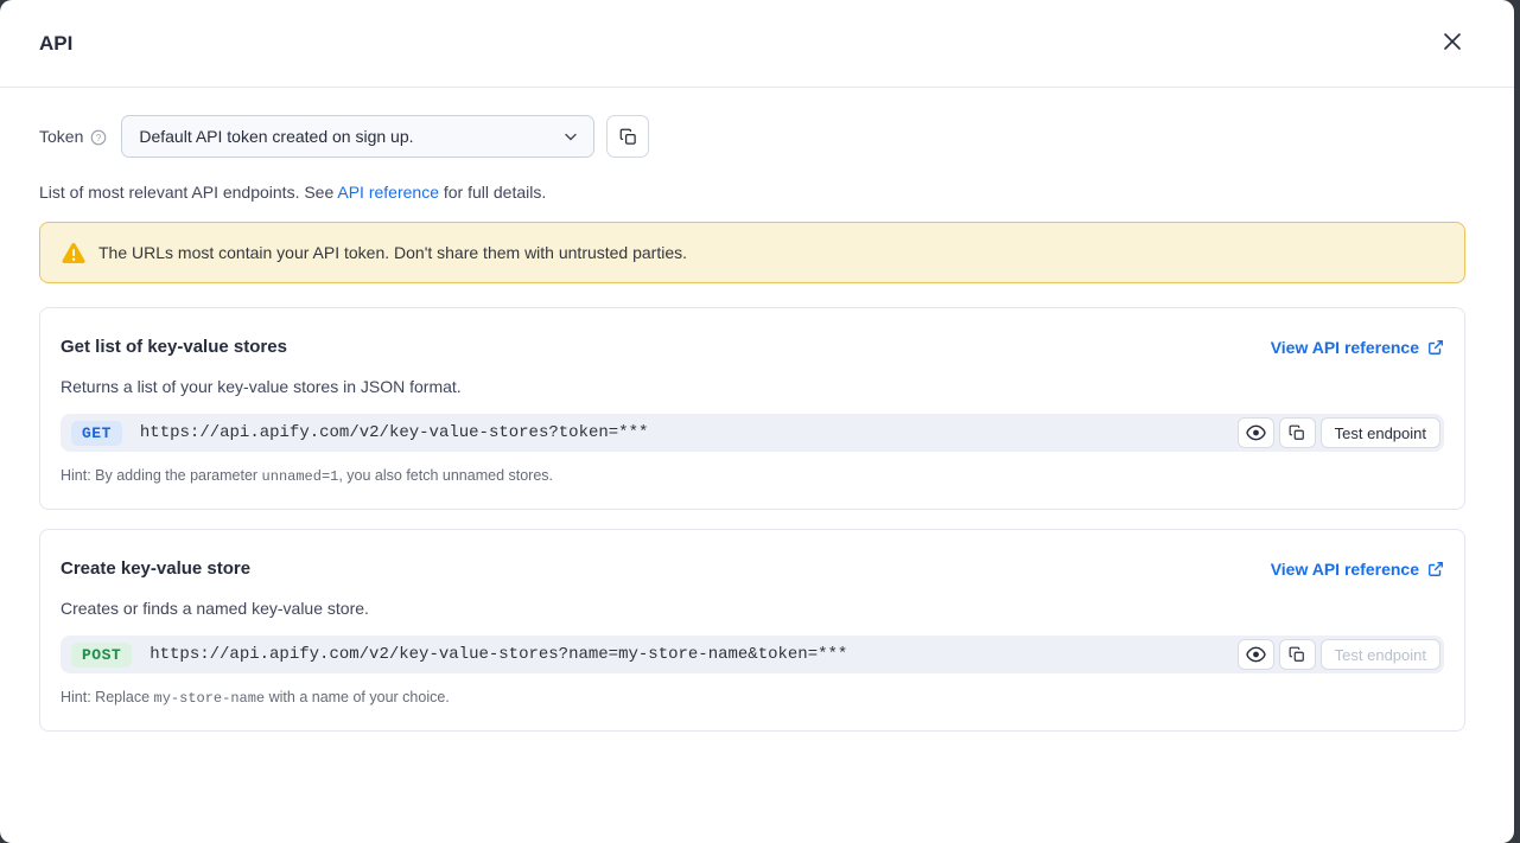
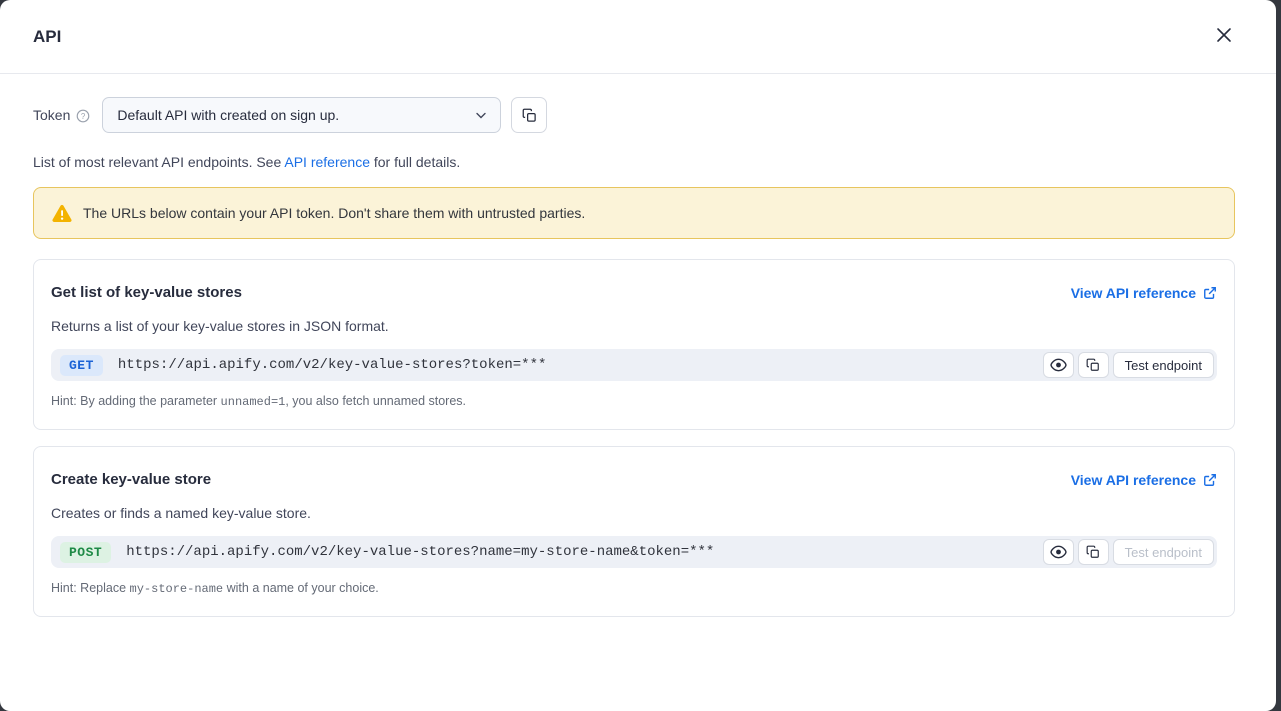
  API
  Token
  ?
- Default API token created on sign up.
+ Default API with created on sign up.
  List of most relevant API endpoints. See API reference for full details.
- The URLs most contain your API token. Don't share them with untrusted parties.
+ The URLs below contain your API token. Don't share them with untrusted parties.
  Get list of key-value stores
  View API reference
  Returns a list of your key-value stores in JSON format.
  GET
  https://api.apify.com/v2/key-value-stores?token=***
  Test endpoint
  Hint: By adding the parameter unnamed=1, you also fetch unnamed stores.
  Create key-value store
  View API reference
  Creates or finds a named key-value store.
  POST
  https://api.apify.com/v2/key-value-stores?name=my-store-name&token=***
  Test endpoint
  Hint: Replace my-store-name with a name of your choice.
